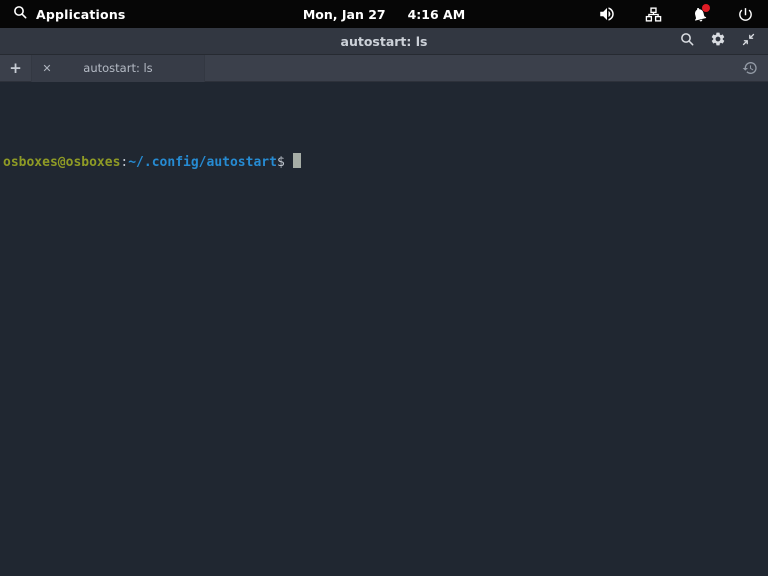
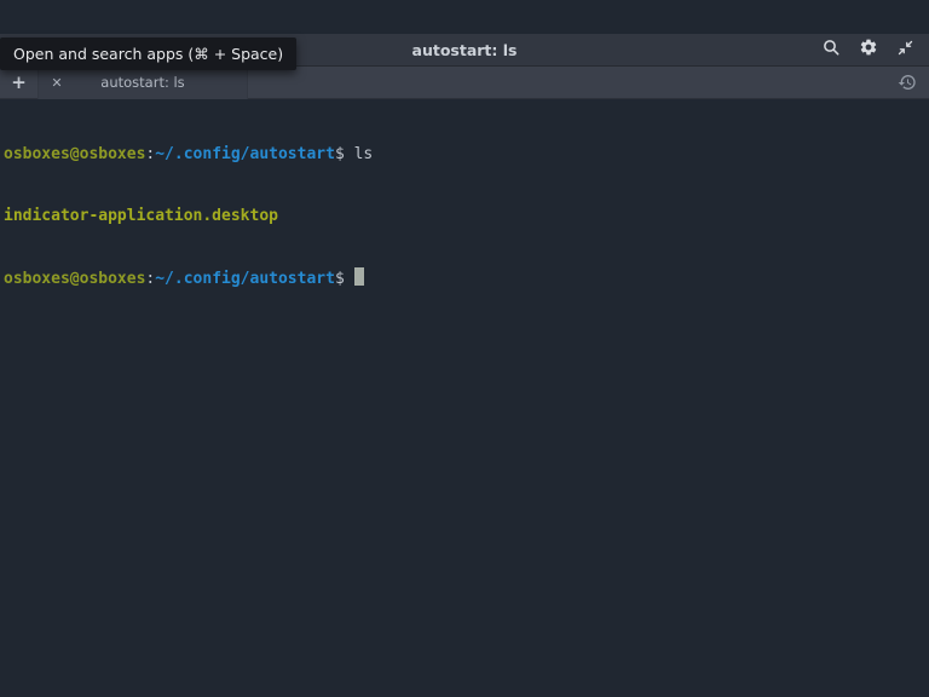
- Applications
- Mon, Jan 27
- 4:16 AM
  autostart: ls
  +
  ✕
  autostart: ls
+ Open and search apps (⌘ + Space)
+ osboxes@osboxes:~/.config/autostart$ ls
+ indicator-application.desktop
  osboxes@osboxes:~/.config/autostart$
